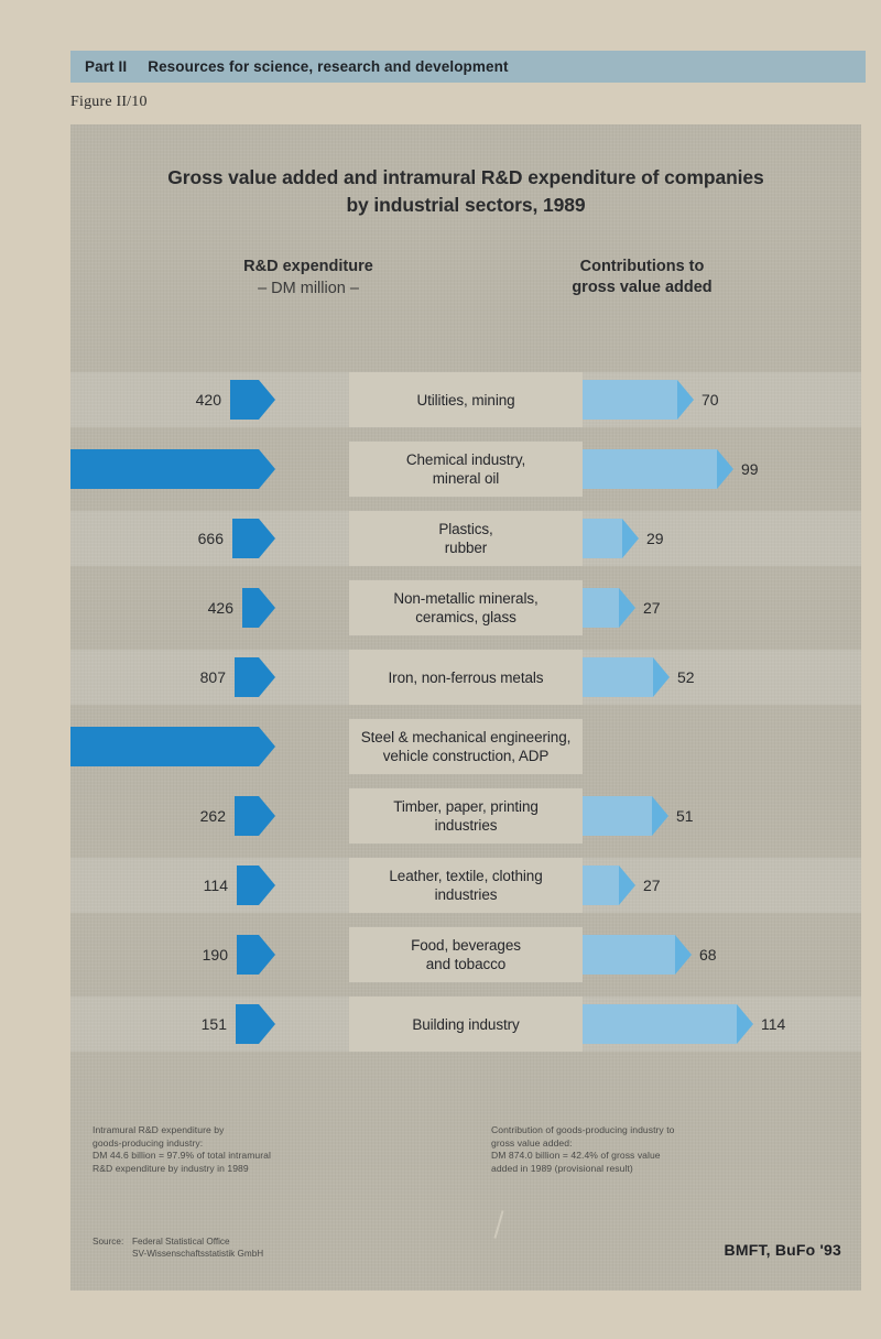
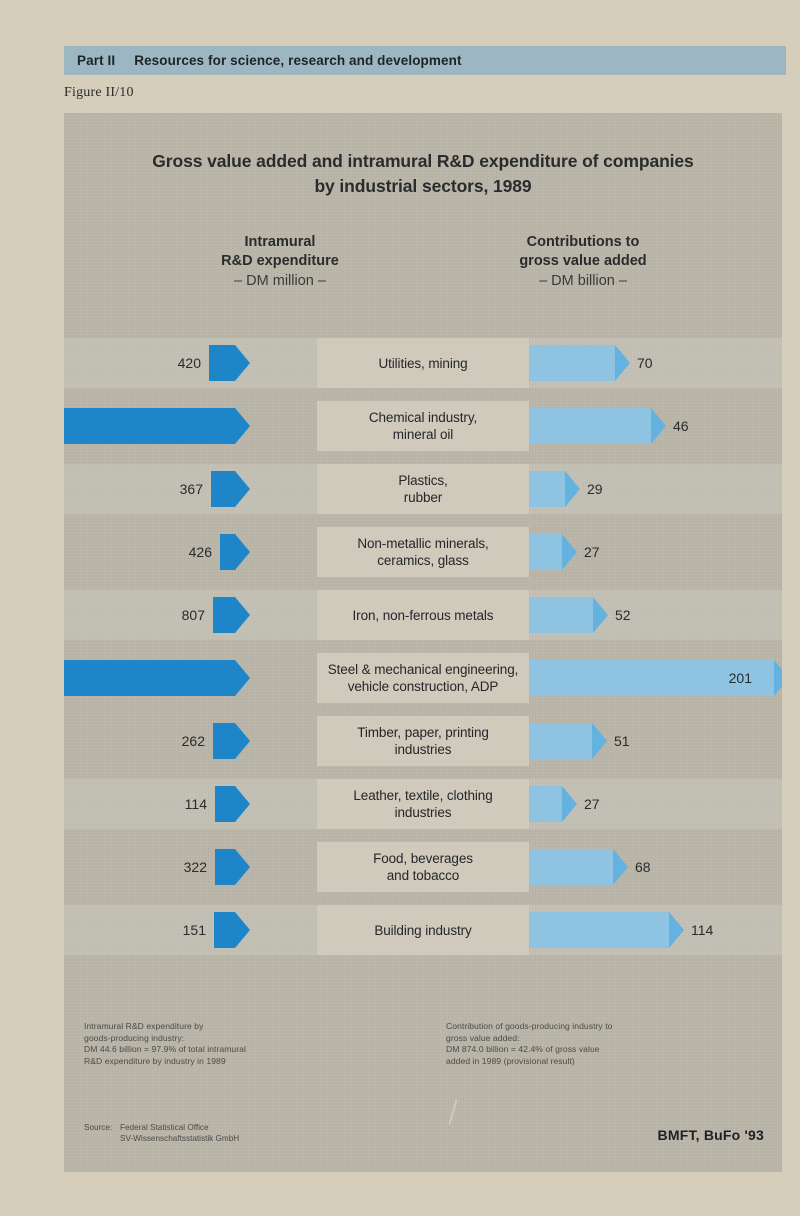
  Part II
  Resources for science, research and development
  Figure II/10
  Gross value added and intramural R&D expenditure of companies
  by industrial sectors, 1989
+ Intramural
  R&D expenditure
  – DM million –
  Contributions to
  gross value added
+ – DM billion –
  420
  Utilities, mining
  70
  Chemical industry,
  mineral oil
- 99
+ 46
- 666
+ 367
  Plastics,
  rubber
  29
  426
  Non-metallic minerals,
  ceramics, glass
  27
  807
  Iron, non-ferrous metals
  52
  Steel & mechanical engineering,
  vehicle construction, ADP
+ 201
  262
  Timber, paper, printing
  industries
  51
  114
  Leather, textile, clothing
  industries
  27
- 190
+ 322
  Food, beverages
  and tobacco
  68
  151
  Building industry
  114
  Intramural R&D expenditure by
  goods-producing industry:
  DM 44.6 billion = 97.9% of total intramural
  R&D expenditure by industry in 1989
  Contribution of goods-producing industry to
  gross value added:
  DM 874.0 billion = 42.4% of gross value
  added in 1989 (provisional result)
  Source:
  Federal Statistical Office
  SV-Wissenschaftsstatistik GmbH
  BMFT, BuFo '93
